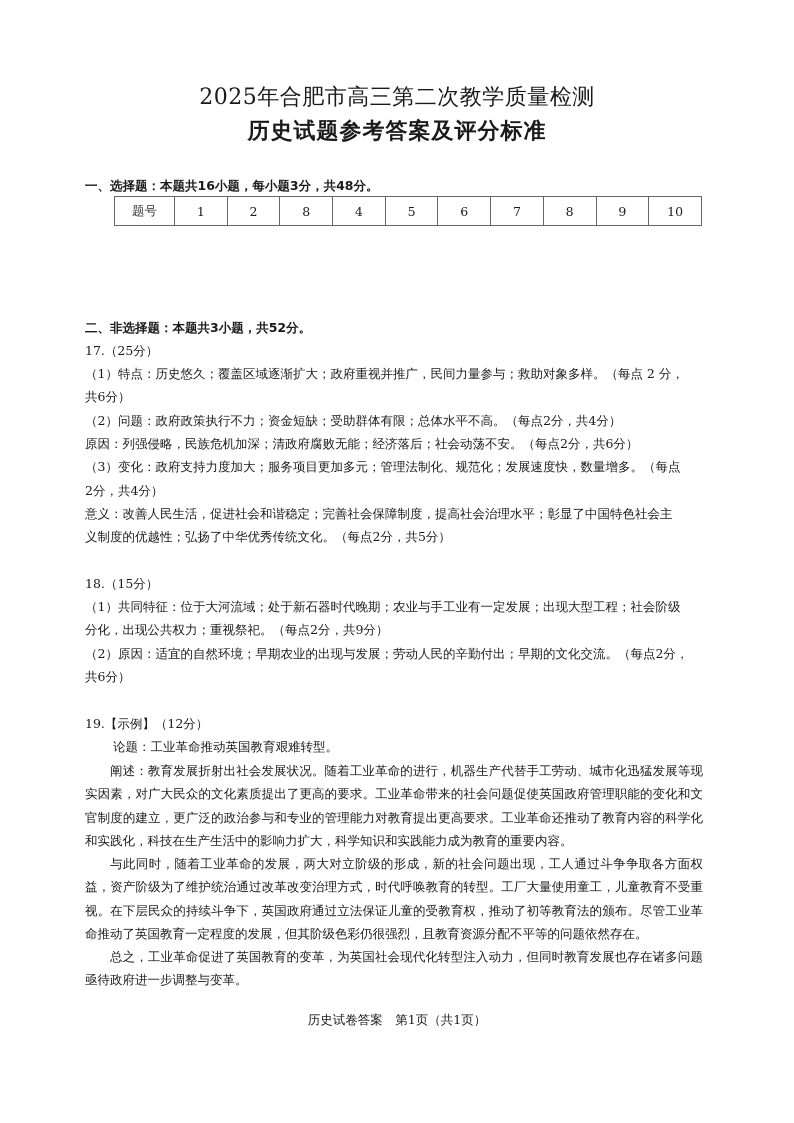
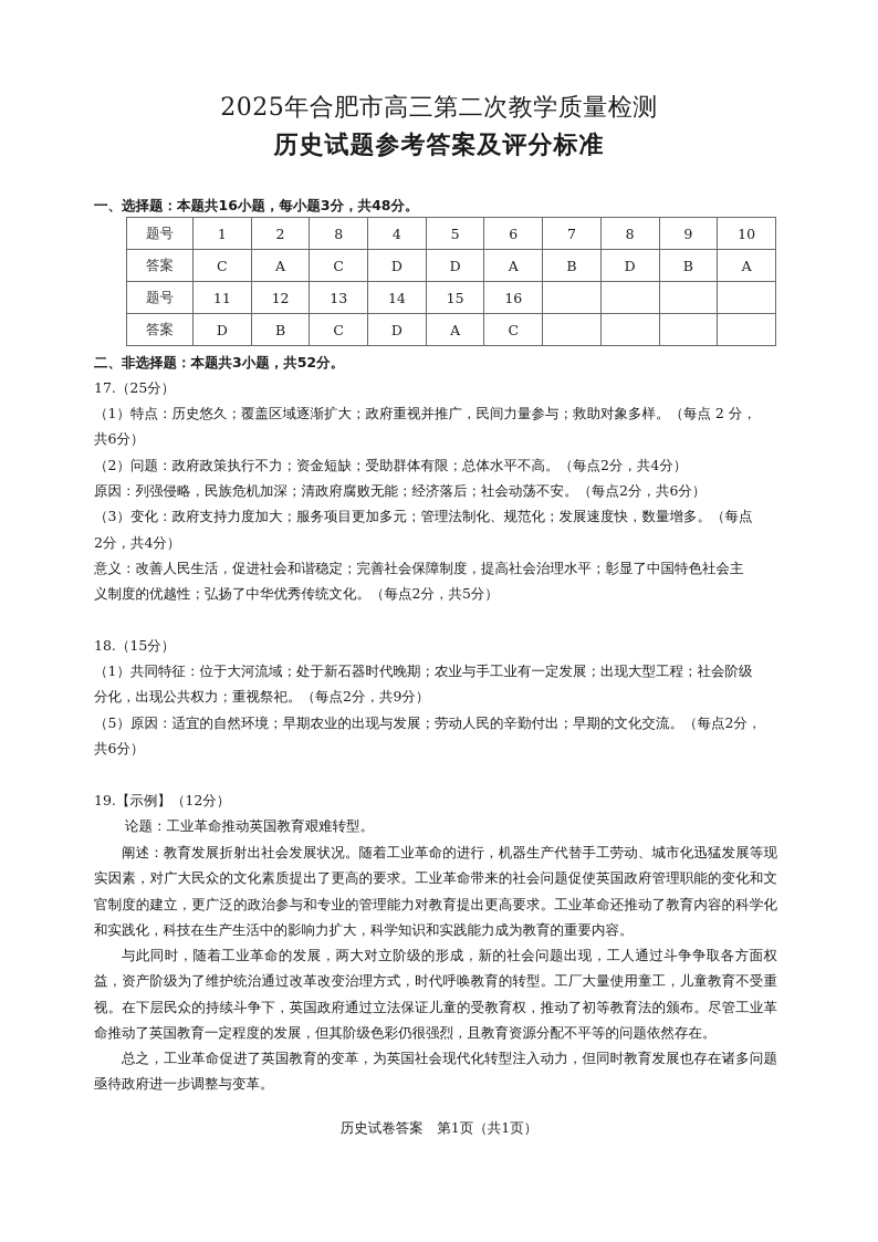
  2025年合肥市高三第二次教学质量检测
  历史试题参考答案及评分标准
  一、选择题：本题共16小题，每小题3分，共48分。
  题号	1	2	8	4	5	6	7	8	9	10
+ 答案	C	A	C	D	D	A	B	D	B	A
+ 题号	11	12	13	14	15	16
+ 答案	D	B	C	D	A	C
  二、非选择题：本题共3小题，共52分。
  17.（25分）
  （1）特点：历史悠久；覆盖区域逐渐扩大；政府重视并推广，民间力量参与；救助对象多样。（每点 2 分，
  共6分）
  （2）问题：政府政策执行不力；资金短缺；受助群体有限；总体水平不高。（每点2分，共4分）
  原因：列强侵略，民族危机加深；清政府腐败无能；经济落后；社会动荡不安。（每点2分，共6分）
  （3）变化：政府支持力度加大；服务项目更加多元；管理法制化、规范化；发展速度快，数量增多。（每点
  2分，共4分）
  意义：改善人民生活，促进社会和谐稳定；完善社会保障制度，提高社会治理水平；彰显了中国特色社会主
  义制度的优越性；弘扬了中华优秀传统文化。（每点2分，共5分）
  18.（15分）
  （1）共同特征：位于大河流域；处于新石器时代晚期；农业与手工业有一定发展；出现大型工程；社会阶级
  分化，出现公共权力；重视祭祀。（每点2分，共9分）
- （2）原因：适宜的自然环境；早期农业的出现与发展；劳动人民的辛勤付出；早期的文化交流。（每点2分，
+ （5）原因：适宜的自然环境；早期农业的出现与发展；劳动人民的辛勤付出；早期的文化交流。（每点2分，
  共6分）
  19.【示例】（12分）
  论题：工业革命推动英国教育艰难转型。
  阐述：教育发展折射出社会发展状况。随着工业革命的进行，机器生产代替手工劳动、城市化迅猛发展等现实因素，对广大民众的文化素质提出了更高的要求。工业革命带来的社会问题促使英国政府管理职能的变化和文官制度的建立，更广泛的政治参与和专业的管理能力对教育提出更高要求。工业革命还推动了教育内容的科学化和实践化，科技在生产生活中的影响力扩大，科学知识和实践能力成为教育的重要内容。
  与此同时，随着工业革命的发展，两大对立阶级的形成，新的社会问题出现，工人通过斗争争取各方面权益，资产阶级为了维护统治通过改革改变治理方式，时代呼唤教育的转型。工厂大量使用童工，儿童教育不受重视。在下层民众的持续斗争下，英国政府通过立法保证儿童的受教育权，推动了初等教育法的颁布。尽管工业革命推动了英国教育一定程度的发展，但其阶级色彩仍很强烈，且教育资源分配不平等的问题依然存在。
  总之，工业革命促进了英国教育的变革，为英国社会现代化转型注入动力，但同时教育发展也存在诸多问题亟待政府进一步调整与变革。
  历史试卷答案 第1页（共1页）
